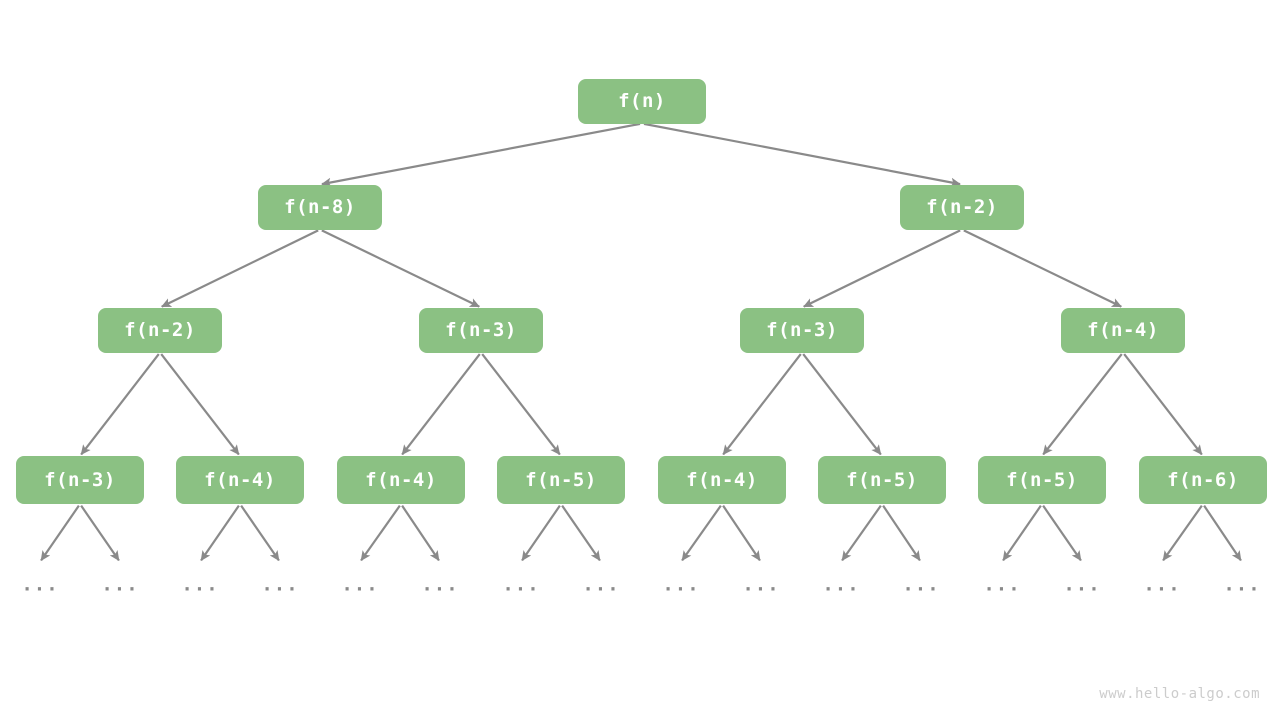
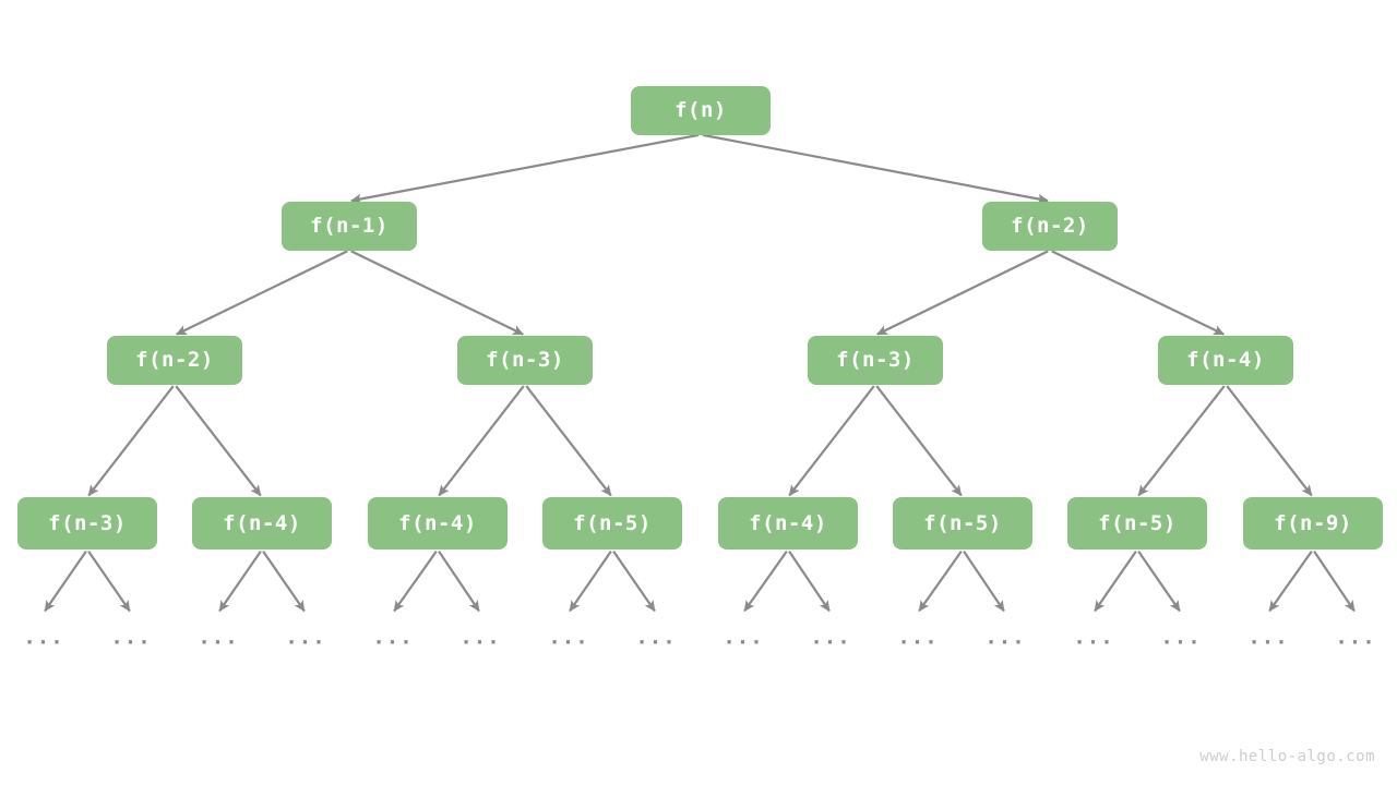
  f(n)
- f(n-8)
+ f(n-1)
  f(n-2)
  f(n-2)
  f(n-3)
  f(n-3)
  f(n-4)
  f(n-3)
  f(n-4)
  f(n-4)
  f(n-5)
  f(n-4)
  f(n-5)
  f(n-5)
- f(n-6)
+ f(n-9)
  ...
  ...
  ...
  ...
  ...
  ...
  ...
  ...
  ...
  ...
  ...
  ...
  ...
  ...
  ...
  ...
  www.hello-algo.com
